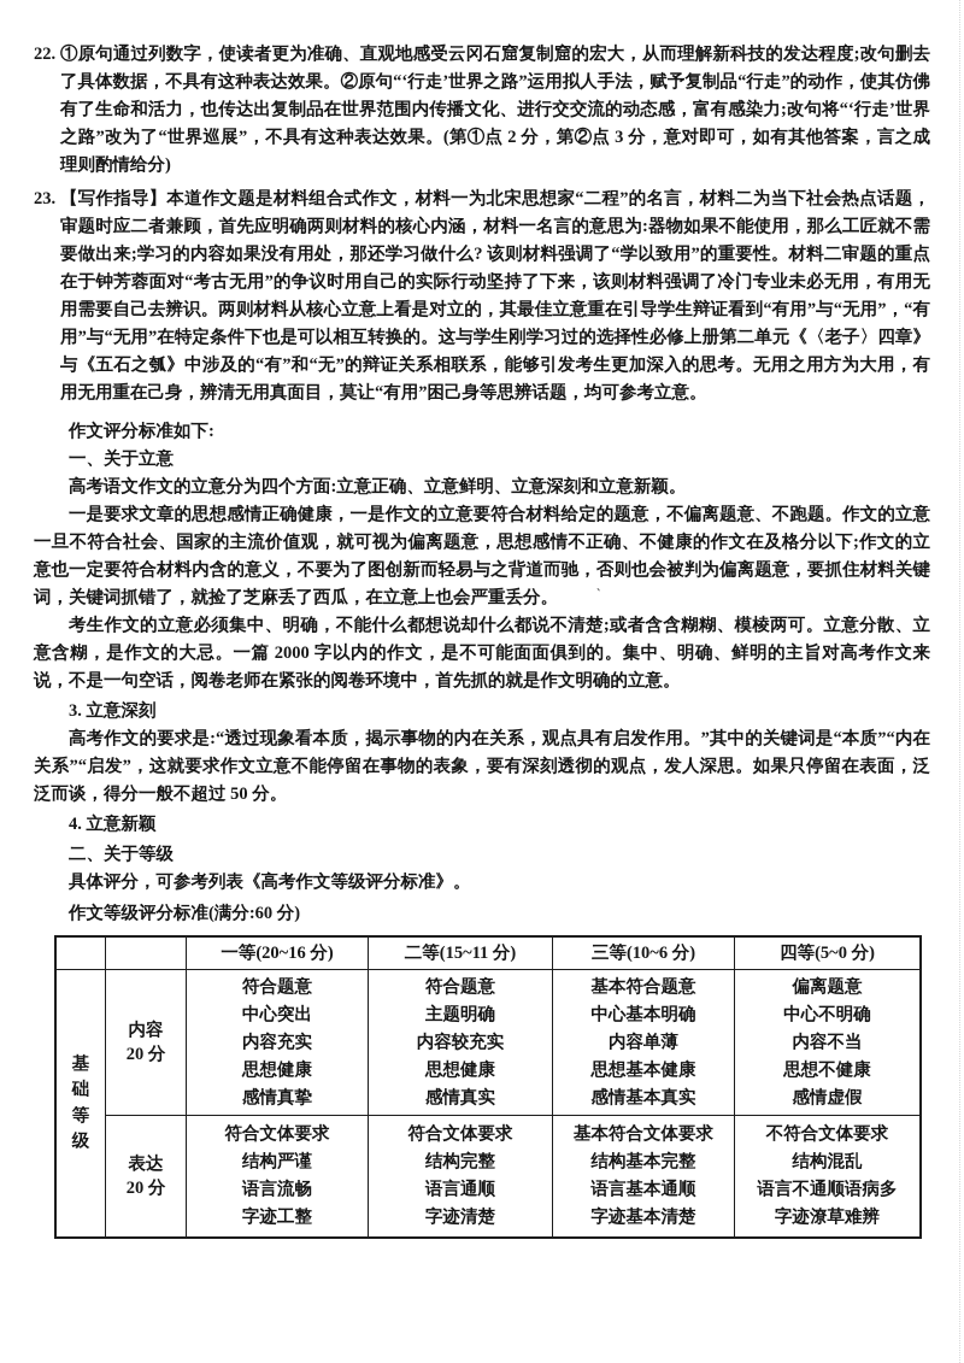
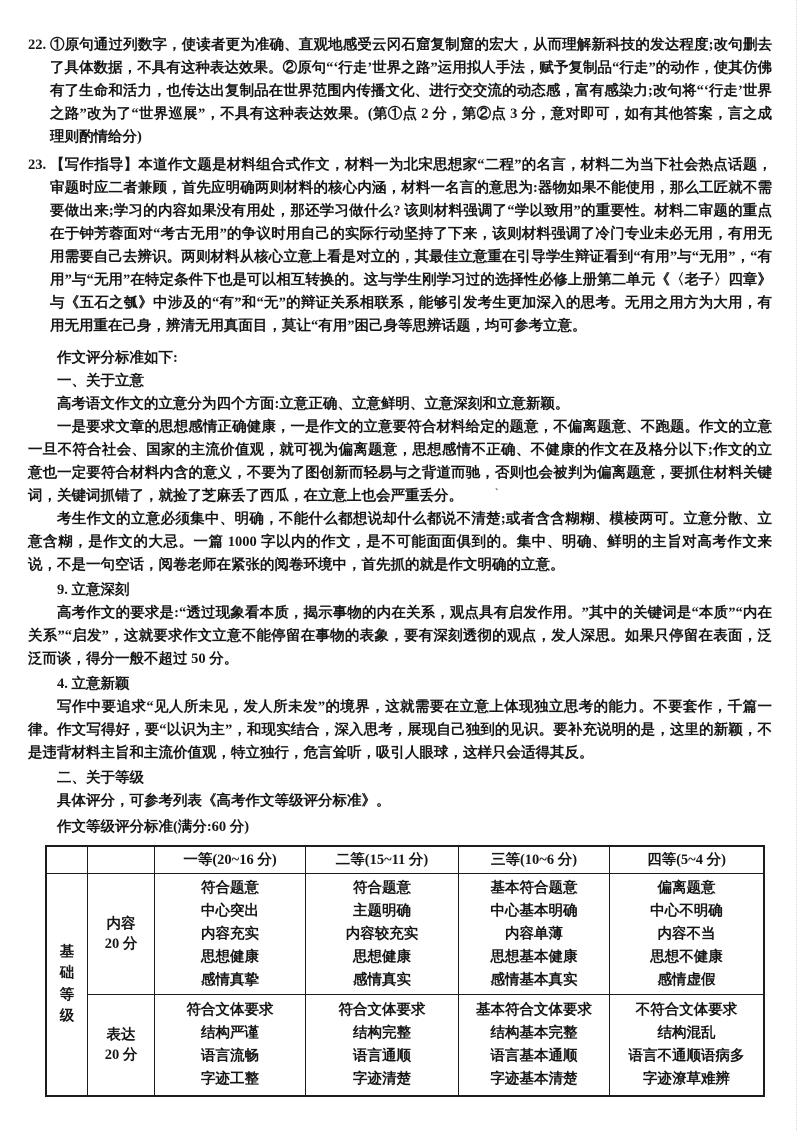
  22.
  ①原句通过列数字，使读者更为准确、直观地感受云冈石窟复制窟的宏大，从而理解新科技的发达程度;改句删去了具体数据，不具有这种表达效果。②原句“‘行走’世界之路”运用拟人手法，赋予复制品“行走”的动作，使其仿佛有了生命和活力，也传达出复制品在世界范围内传播文化、进行交交流的动态感，富有感染力;改句将“‘行走’世界之路”改为了“世界巡展”，不具有这种表达效果。(第①点 2 分，第②点 3 分，意对即可，如有其他答案，言之成理则酌情给分)
  23.
  【写作指导】本道作文题是材料组合式作文，材料一为北宋思想家“二程”的名言，材料二为当下社会热点话题，审题时应二者兼顾，首先应明确两则材料的核心内涵，材料一名言的意思为:器物如果不能使用，那么工匠就不需要做出来;学习的内容如果没有用处，那还学习做什么? 该则材料强调了“学以致用”的重要性。材料二审题的重点在于钟芳蓉面对“考古无用”的争议时用自己的实际行动坚持了下来，该则材料强调了冷门专业未必无用，有用无用需要自己去辨识。两则材料从核心立意上看是对立的，其最佳立意重在引导学生辩证看到“有用”与“无用”，“有用”与“无用”在特定条件下也是可以相互转换的。这与学生刚学习过的选择性必修上册第二单元《〈老子〉四章》与《五石之瓠》中涉及的“有”和“无”的辩证关系相联系，能够引发考生更加深入的思考。无用之用方为大用，有用无用重在己身，辨清无用真面目，莫让“有用”困己身等思辨话题，均可参考立意。
  作文评分标准如下:
  一、关于立意
  高考语文作文的立意分为四个方面:立意正确、立意鲜明、立意深刻和立意新颖。
  一是要求文章的思想感情正确健康，一是作文的立意要符合材料给定的题意，不偏离题意、不跑题。作文的立意一旦不符合社会、国家的主流价值观，就可视为偏离题意，思想感情不正确、不健康的作文在及格分以下;作文的立意也一定要符合材料内含的意义，不要为了图创新而轻易与之背道而驰，否则也会被判为偏离题意，要抓住材料关键词，关键词抓错了，就捡了芝麻丢了西瓜，在立意上也会严重丢分。
- 考生作文的立意必须集中、明确，不能什么都想说却什么都说不清楚;或者含含糊糊、模棱两可。立意分散、立意含糊，是作文的大忌。一篇 2000 字以内的作文，是不可能面面俱到的。集中、明确、鲜明的主旨对高考作文来说，不是一句空话，阅卷老师在紧张的阅卷环境中，首先抓的就是作文明确的立意。
+ 考生作文的立意必须集中、明确，不能什么都想说却什么都说不清楚;或者含含糊糊、模棱两可。立意分散、立意含糊，是作文的大忌。一篇 1000 字以内的作文，是不可能面面俱到的。集中、明确、鲜明的主旨对高考作文来说，不是一句空话，阅卷老师在紧张的阅卷环境中，首先抓的就是作文明确的立意。
- 3. 立意深刻
+ 9. 立意深刻
  高考作文的要求是:“透过现象看本质，揭示事物的内在关系，观点具有启发作用。”其中的关键词是“本质”“内在关系”“启发”，这就要求作文立意不能停留在事物的表象，要有深刻透彻的观点，发人深思。如果只停留在表面，泛泛而谈，得分一般不超过 50 分。
  4. 立意新颖
+ 写作中要追求“见人所未见，发人所未发”的境界，这就需要在立意上体现独立思考的能力。不要套作，千篇一律。作文写得好，要“以识为主”，和现实结合，深入思考，展现自己独到的见识。要补充说明的是，这里的新颖，不是违背材料主旨和主流价值观，特立独行，危言耸听，吸引人眼球，这样只会适得其反。
  二、关于等级
  具体评分，可参考列表《高考作文等级评分标准》。
  作文等级评分标准(满分:60 分)
- 		一等(20~16 分)	二等(15~11 分)	三等(10~6 分)	四等(5~0 分)
+ 		一等(20~16 分)	二等(15~11 分)	三等(10~6 分)	四等(5~4 分)
  基础等级	内容 20 分	符合题意中心突出内容充实思想健康感情真挚	符合题意主题明确内容较充实思想健康感情真实	基本符合题意中心基本明确内容单薄思想基本健康感情基本真实	偏离题意中心不明确内容不当思想不健康感情虚假
  表达 20 分	符合文体要求结构严谨语言流畅字迹工整	符合文体要求结构完整语言通顺字迹清楚	基本符合文体要求结构基本完整语言基本通顺字迹基本清楚	不符合文体要求结构混乱语言不通顺语病多字迹潦草难辨
